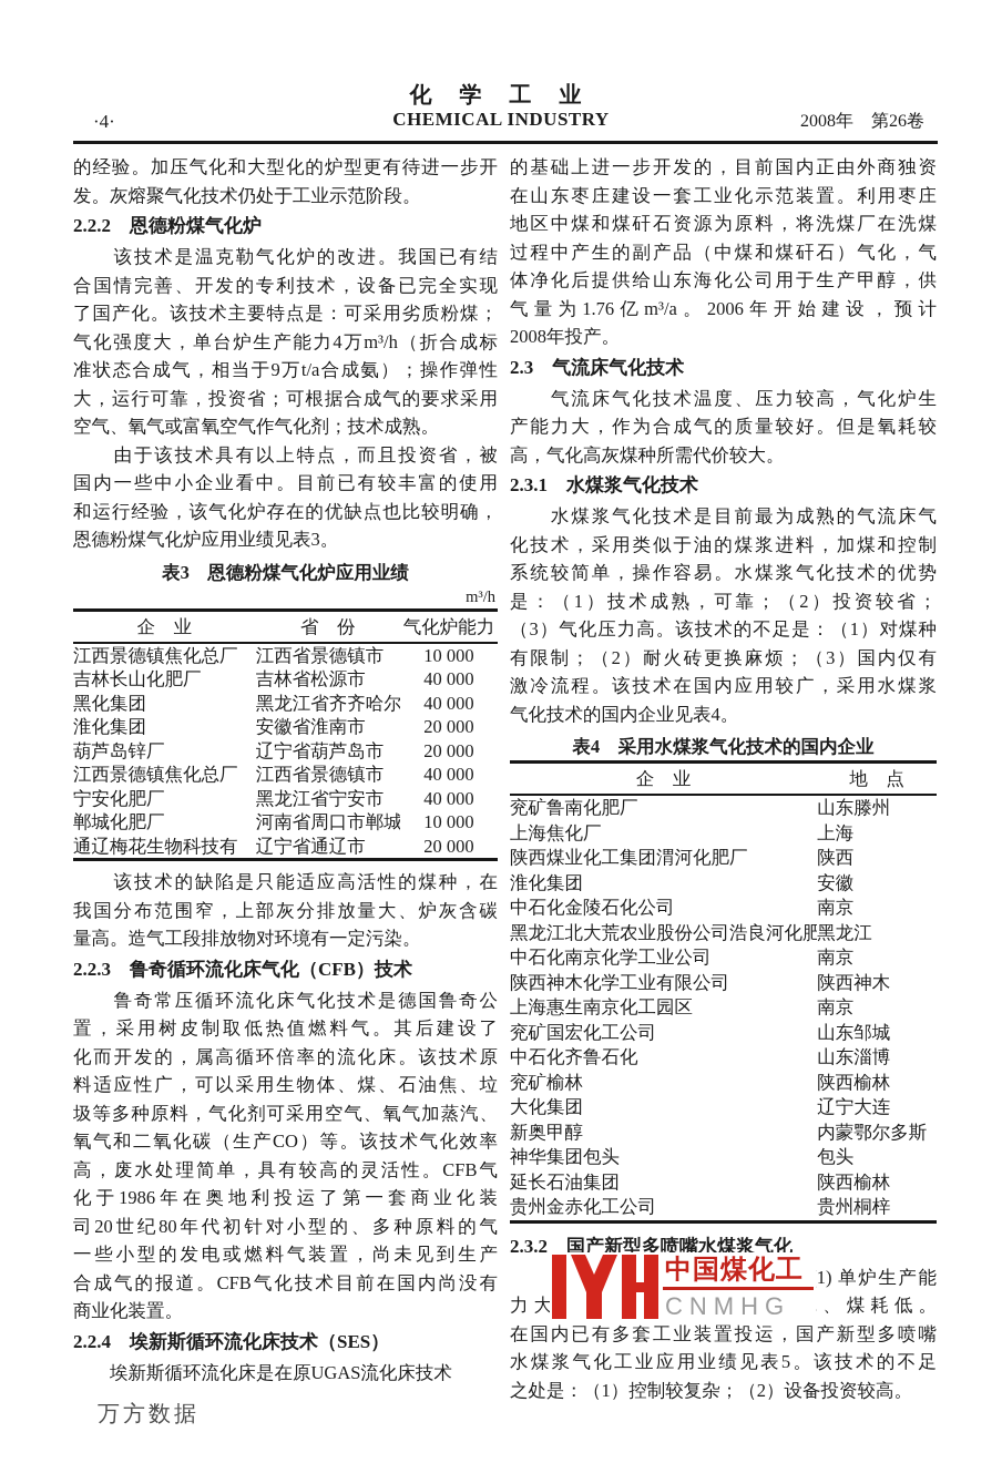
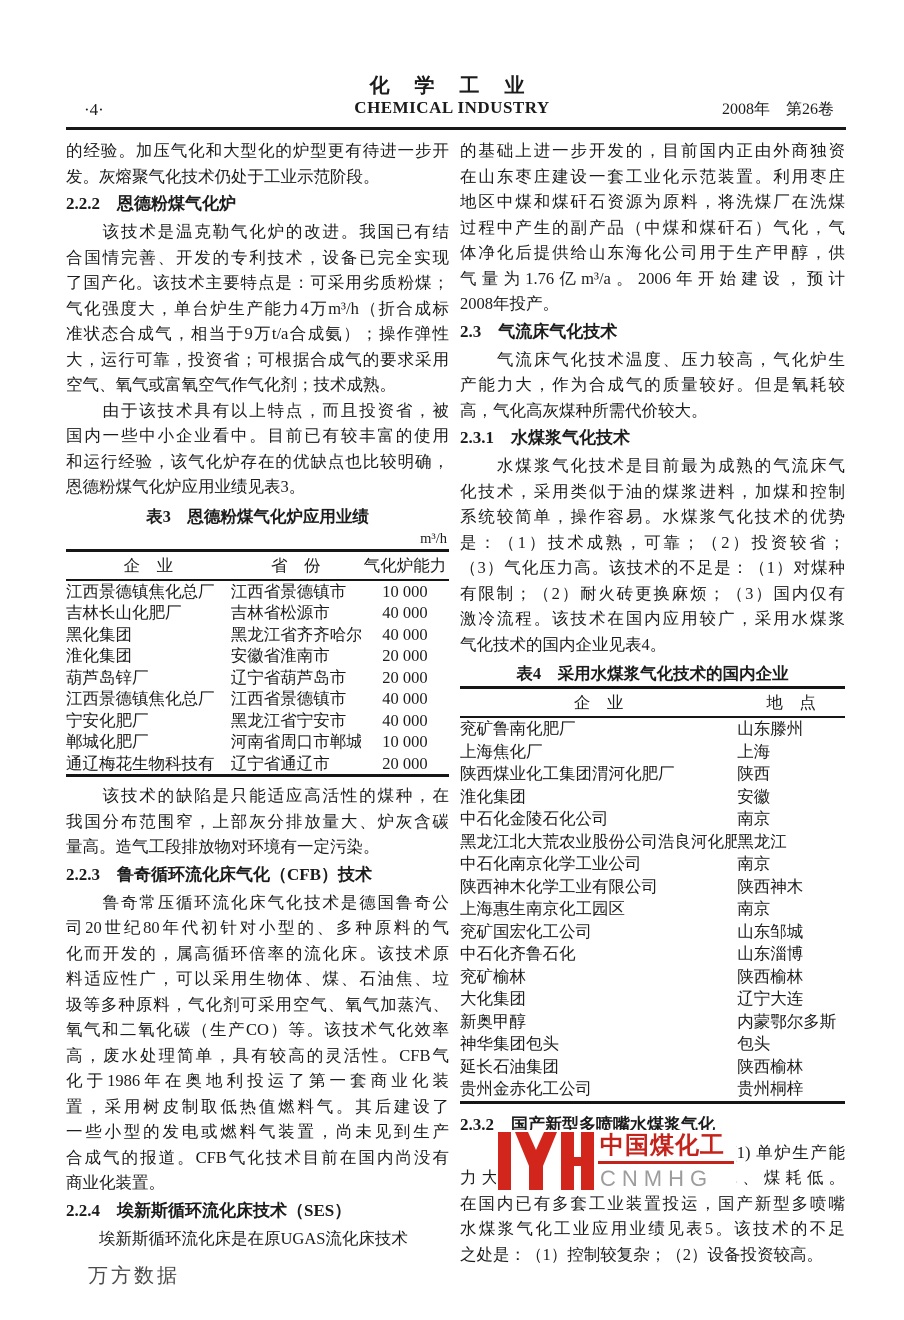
  化 学 工 业
  ·4·
  CHEMICAL INDUSTRY
  2008年 第26卷
  的经验。加压气化和大型化的炉型更有待进一步开
  发。灰熔聚气化技术仍处于工业示范阶段。
  2.2.2 恩德粉煤气化炉
  该技术是温克勒气化炉的改进。我国已有结
  合国情完善、开发的专利技术，设备已完全实现
  了国产化。该技术主要特点是：可采用劣质粉煤；
  气化强度大，单台炉生产能力4万m³/h（折合成标
  准状态合成气，相当于9万t/a合成氨）；操作弹性
  大，运行可靠，投资省；可根据合成气的要求采用
  空气、氧气或富氧空气作气化剂；技术成熟。
  由于该技术具有以上特点，而且投资省，被
  国内一些中小企业看中。目前已有较丰富的使用
  和运行经验，该气化炉存在的优缺点也比较明确，
  恩德粉煤气化炉应用业绩见表3。
  表3 恩德粉煤气化炉应用业绩
  m³/h
  企 业	省 份	气化炉能力
  江西景德镇焦化总厂	江西省景德镇市	10 000
  吉林长山化肥厂	吉林省松源市	40 000
  黑化集团	黑龙江省齐齐哈尔	40 000
  淮化集团	安徽省淮南市	20 000
  葫芦岛锌厂	辽宁省葫芦岛市	20 000
  江西景德镇焦化总厂	江西省景德镇市	40 000
  宁安化肥厂	黑龙江省宁安市	40 000
  郸城化肥厂	河南省周口市郸城	10 000
  通辽梅花生物科技有	辽宁省通辽市	20 000
  该技术的缺陷是只能适应高活性的煤种，在
  我国分布范围窄，上部灰分排放量大、炉灰含碳
  量高。造气工段排放物对环境有一定污染。
  2.2.3 鲁奇循环流化床气化（CFB）技术
  鲁奇常压循环流化床气化技术是德国鲁奇公
- 置，采用树皮制取低热值燃料气。其后建设了
+ 司20世纪80年代初针对小型的、多种原料的气
  化而开发的，属高循环倍率的流化床。该技术原
  料适应性广，可以采用生物体、煤、石油焦、垃
  圾等多种原料，气化剂可采用空气、氧气加蒸汽、
  氧气和二氧化碳（生产CO）等。该技术气化效率
  高，废水处理简单，具有较高的灵活性。CFB气
  化于1986年在奥地利投运了第一套商业化装
- 司20世纪80年代初针对小型的、多种原料的气
+ 置，采用树皮制取低热值燃料气。其后建设了
  一些小型的发电或燃料气装置，尚未见到生产
  合成气的报道。CFB气化技术目前在国内尚没有
  商业化装置。
  2.2.4 埃新斯循环流化床技术（SES）
  埃新斯循环流化床是在原UGAS流化床技术
  的基础上进一步开发的，目前国内正由外商独资
  在山东枣庄建设一套工业化示范装置。利用枣庄
  地区中煤和煤矸石资源为原料，将洗煤厂在洗煤
  过程中产生的副产品（中煤和煤矸石）气化，气
  体净化后提供给山东海化公司用于生产甲醇，供
  气量为1.76亿m³/a。2006年开始建设，预计
  2008年投产。
  2.3 气流床气化技术
  气流床气化技术温度、压力较高，气化炉生
  产能力大，作为合成气的质量较好。但是氧耗较
  高，气化高灰煤种所需代价较大。
  2.3.1 水煤浆气化技术
  水煤浆气化技术是目前最为成熟的气流床气
  化技术，采用类似于油的煤浆进料，加煤和控制
  系统较简单，操作容易。水煤浆气化技术的优势
  是：（1）技术成熟，可靠；（2）投资较省；
  （3）气化压力高。该技术的不足是：（1）对煤种
  有限制；（2）耐火砖更换麻烦；（3）国内仅有
  激冷流程。该技术在国内应用较广，采用水煤浆
  气化技术的国内企业见表4。
  表4 采用水煤浆气化技术的国内企业
  企 业	地 点
  兖矿鲁南化肥厂	山东滕州
  上海焦化厂	上海
  陕西煤业化工集团渭河化肥厂	陕西
  淮化集团	安徽
  中石化金陵石化公司	南京
  黑龙江北大荒农业股份公司浩良河化肥	黑龙江
  中石化南京化学工业公司	南京
  陕西神木化学工业有限公司	陕西神木
  上海惠生南京化工园区	南京
  兖矿国宏化工公司	山东邹城
  中石化齐鲁石化	山东淄博
  兖矿榆林	陕西榆林
  大化集团	辽宁大连
  新奥甲醇	内蒙鄂尔多斯
  神华集团包头	包头
  延长石油集团	陕西榆林
  贵州金赤化工公司	贵州桐梓
  2.3.2 国产新型多喷嘴水煤浆气化
  在国内已有多套工业装置投运，国产新型多喷嘴
  水煤浆气化工业应用业绩见表5。该技术的不足
  之处是：（1）控制较复杂；（2）设备投资较高。
  中国煤化工
  CNMHG
  万方数据
